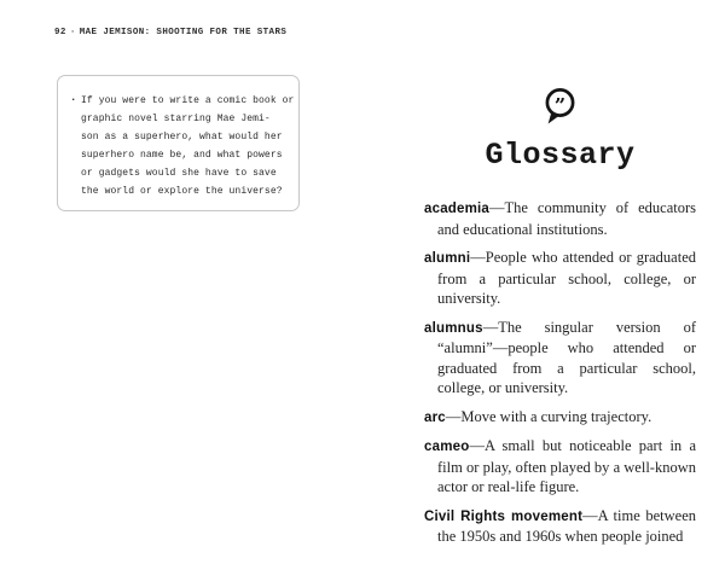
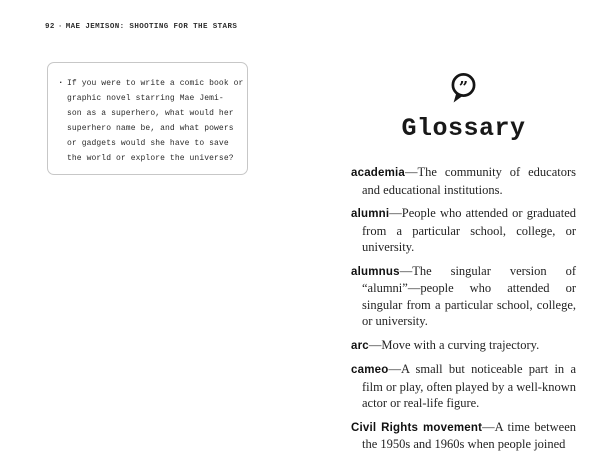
  92 · MAE JEMISON: SHOOTING FOR THE STARS
  ·
  If you were to write a comic book or
  graphic novel starring Mae Jemi-
  son as a superhero, what would her
  superhero name be, and what powers
  or gadgets would she have to save
  the world or explore the universe?
  ”
  Glossary
  academia—The community of educators and educational institutions.
  alumni—People who attended or graduated from a particular school, college, or university.
- alumnus—The singular version of “alumni”—people who attended or graduated from a particular school, college, or university.
+ alumnus—The singular version of “alumni”—people who attended or singular from a particular school, college, or university.
  arc—Move with a curving trajectory.
  cameo—A small but noticeable part in a film or play, often played by a well-known actor or real-life figure.
  Civil Rights movement—A time between the 1950s and 1960s when people joined
